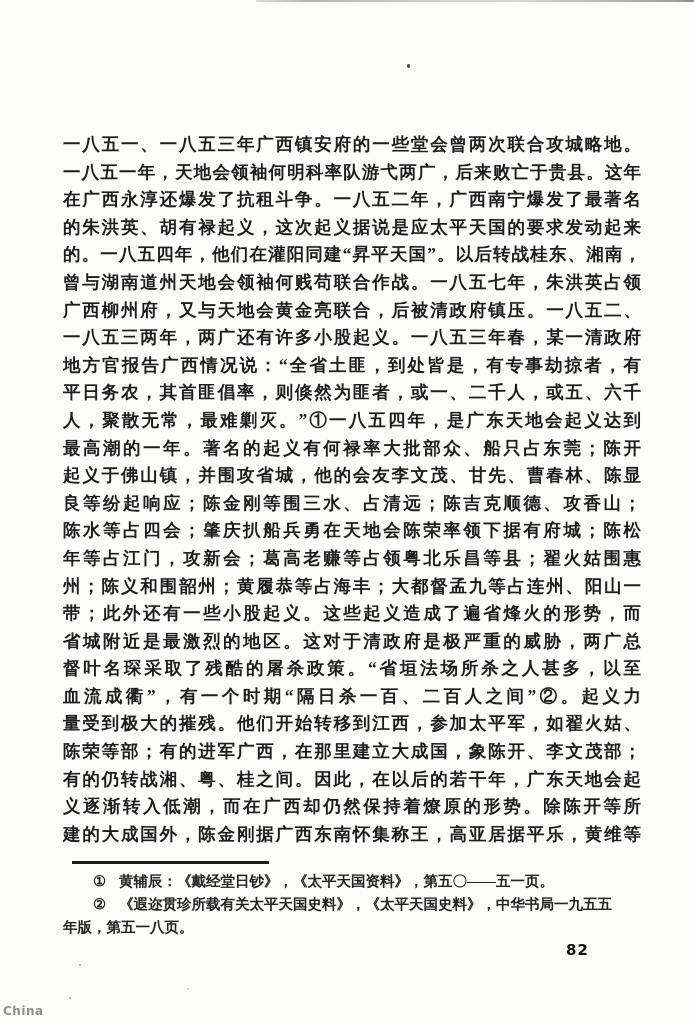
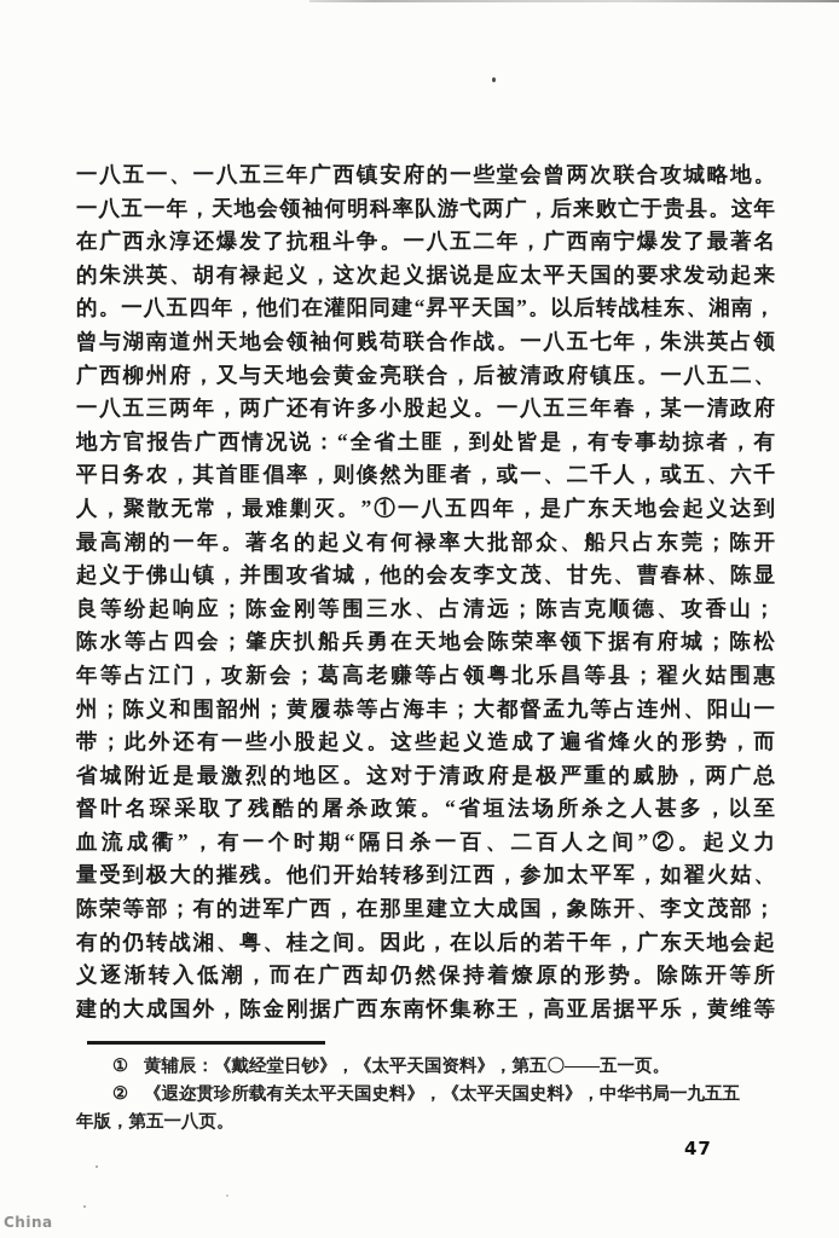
  一八五一、一八五三年广西镇安府的一些堂会曾两次联合攻城略地。
  一八五一年，天地会领袖何明科率队游弋两广，后来败亡于贵县。这年
  在广西永淳还爆发了抗租斗争。一八五二年，广西南宁爆发了最著名
  的朱洪英、胡有禄起义，这次起义据说是应太平天国的要求发动起来
  的。一八五四年，他们在灌阳同建“昇平天国”。以后转战桂东、湘南，
  曾与湖南道州天地会领袖何贱苟联合作战。一八五七年，朱洪英占领
  广西柳州府，又与天地会黄金亮联合，后被清政府镇压。一八五二、
  一八五三两年，两广还有许多小股起义。一八五三年春，某一清政府
  地方官报告广西情况说：“全省土匪，到处皆是，有专事劫掠者，有
  平日务农，其首匪倡率，则倏然为匪者，或一、二千人，或五、六千
  人，聚散无常，最难剿灭。”①一八五四年，是广东天地会起义达到
  最高潮的一年。著名的起义有何禄率大批部众、船只占东莞；陈开
  起义于佛山镇，并围攻省城，他的会友李文茂、甘先、曹春林、陈显
  良等纷起响应；陈金刚等围三水、占清远；陈吉克顺德、攻香山；
  陈水等占四会；肇庆扒船兵勇在天地会陈荣率领下据有府城；陈松
  年等占江门，攻新会；葛高老赚等占领粤北乐昌等县；翟火姑围惠
  州；陈义和围韶州；黄履恭等占海丰；大都督孟九等占连州、阳山一
  带；此外还有一些小股起义。这些起义造成了遍省烽火的形势，而
  省城附近是最激烈的地区。这对于清政府是极严重的威胁，两广总
  督叶名琛采取了残酷的屠杀政策。“省垣法场所杀之人甚多，以至
  血流成衢”，有一个时期“隔日杀一百、二百人之间”②。起义力
  量受到极大的摧残。他们开始转移到江西，参加太平军，如翟火姑、
  陈荣等部；有的进军广西，在那里建立大成国，象陈开、李文茂部；
  有的仍转战湘、粤、桂之间。因此，在以后的若干年，广东天地会起
  义逐渐转入低潮，而在广西却仍然保持着燎原的形势。除陈开等所
  建的大成国外，陈金刚据广西东南怀集称王，高亚居据平乐，黄维等
  ① 黄辅辰：《戴经堂日钞》，《太平天国资料》，第五〇——五一页。
  ② 《遐迩贯珍所载有关太平天国史料》，《太平天国史料》，中华书局一九五五
  年版，第五一八页。
- 82
+ 47
  China
